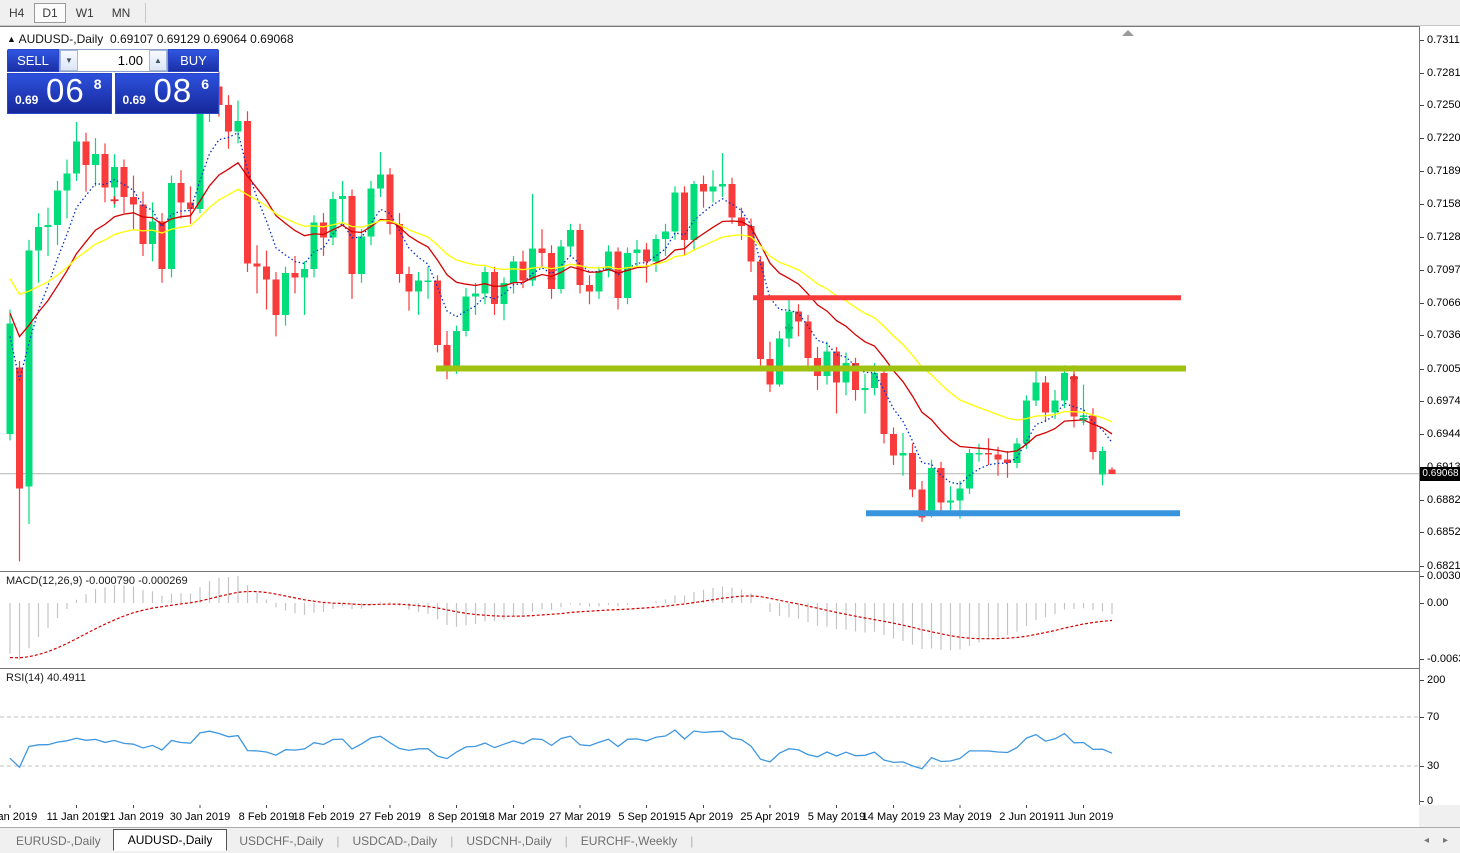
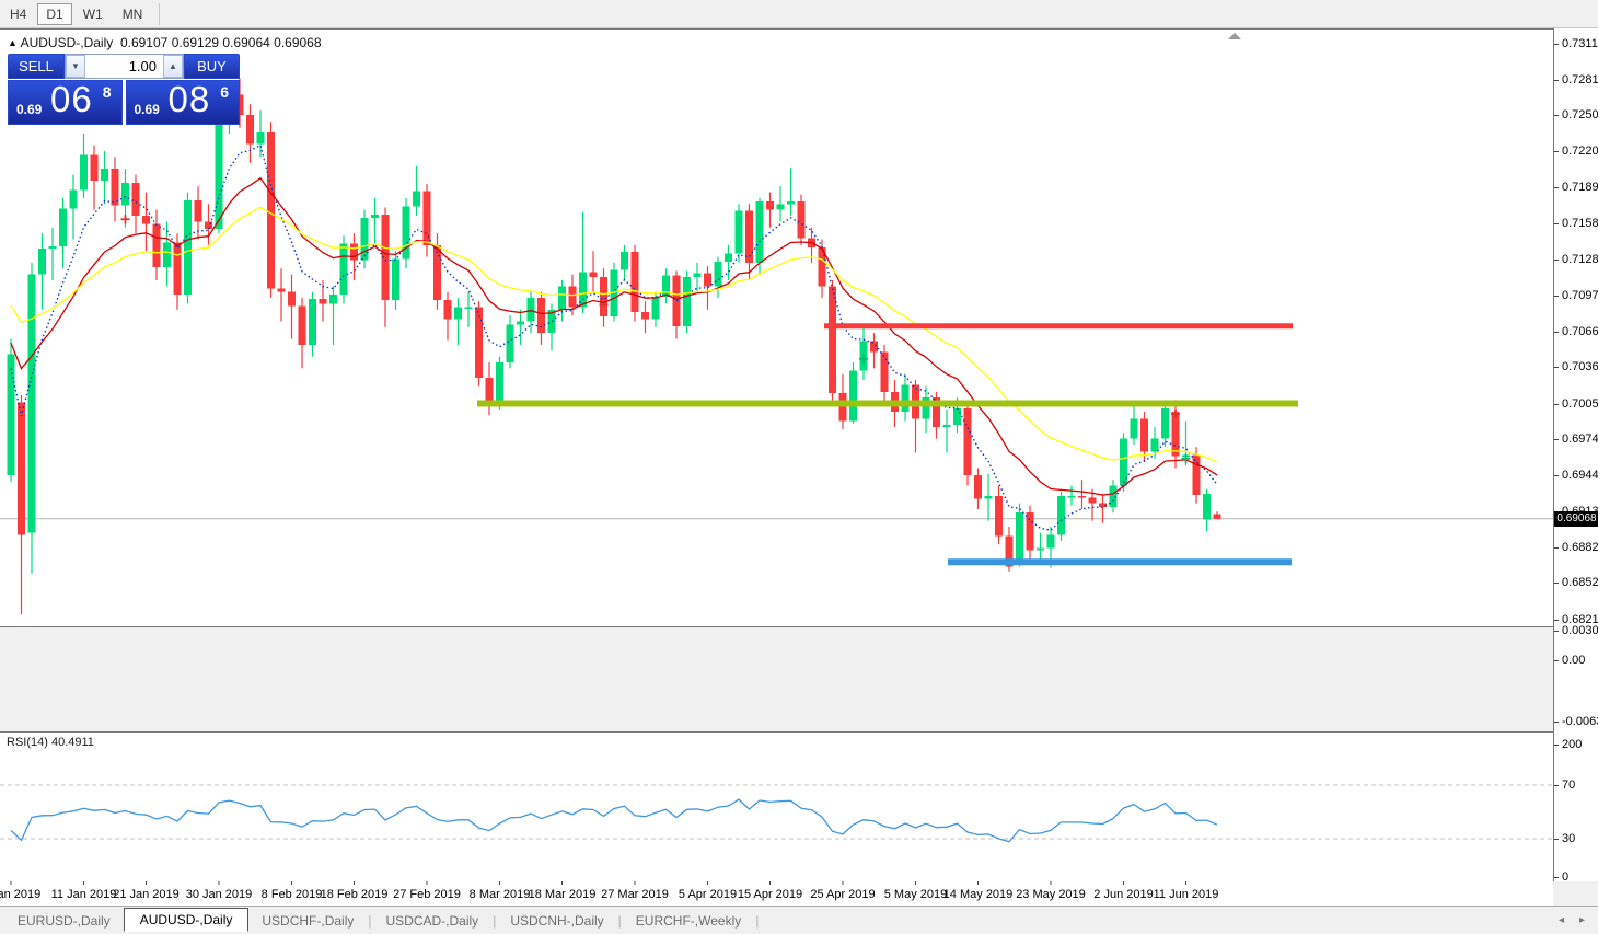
  H4
  D1
  W1
  MN
  ▲ AUDUSD-,Daily 0.69107 0.69129 0.69064 0.69068
  SELL
  ▼
  1.00
  ▲
  BUY
  0.69
  06
  8
  0.69
  08
  6
- MACD(12,26,9) -0.000790 -0.000269
  RSI(14) 40.4911
  0.7311
  0.7281
  0.7250
  0.7220
  0.7189
  0.7158
  0.7128
  0.7097
  0.7066
  0.7036
  0.7005
  0.6974
  0.6944
  0.6882
  0.6852
  0.6821
  0.0030
  0.00
  200
  70
  30
  0
  0.69068
  an 2019
  11 Jan 2019
  21 Jan 2019
  30 Jan 2019
  8 Feb 2019
  18 Feb 2019
  27 Feb 2019
- 8 Sep 2019
+ 8 Mar 2019
  18 Mar 2019
  27 Mar 2019
- 5 Sep 2019
+ 5 Apr 2019
  15 Apr 2019
  25 Apr 2019
  5 May 2019
  14 May 2019
  23 May 2019
  2 Jun 2019
  11 Jun 2019
  EURUSD-,Daily
  AUDUSD-,Daily
  USDCHF-,Daily
  |
  USDCAD-,Daily
  |
  USDCNH-,Daily
  |
  EURCHF-,Weekly
  |
  ◂
  ▸
